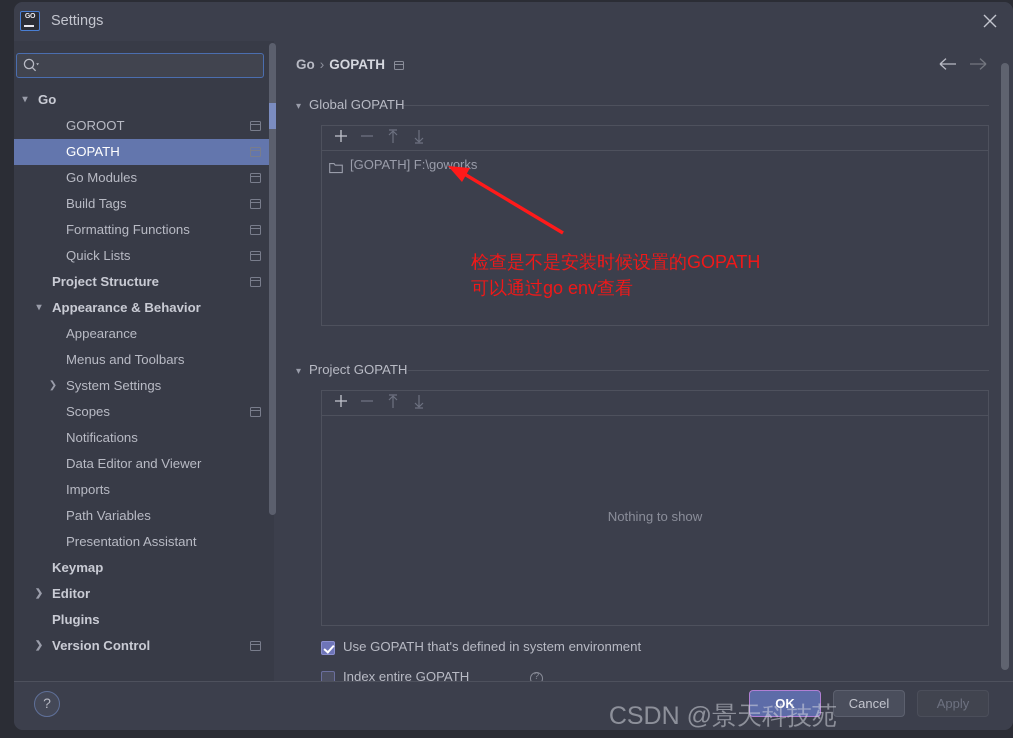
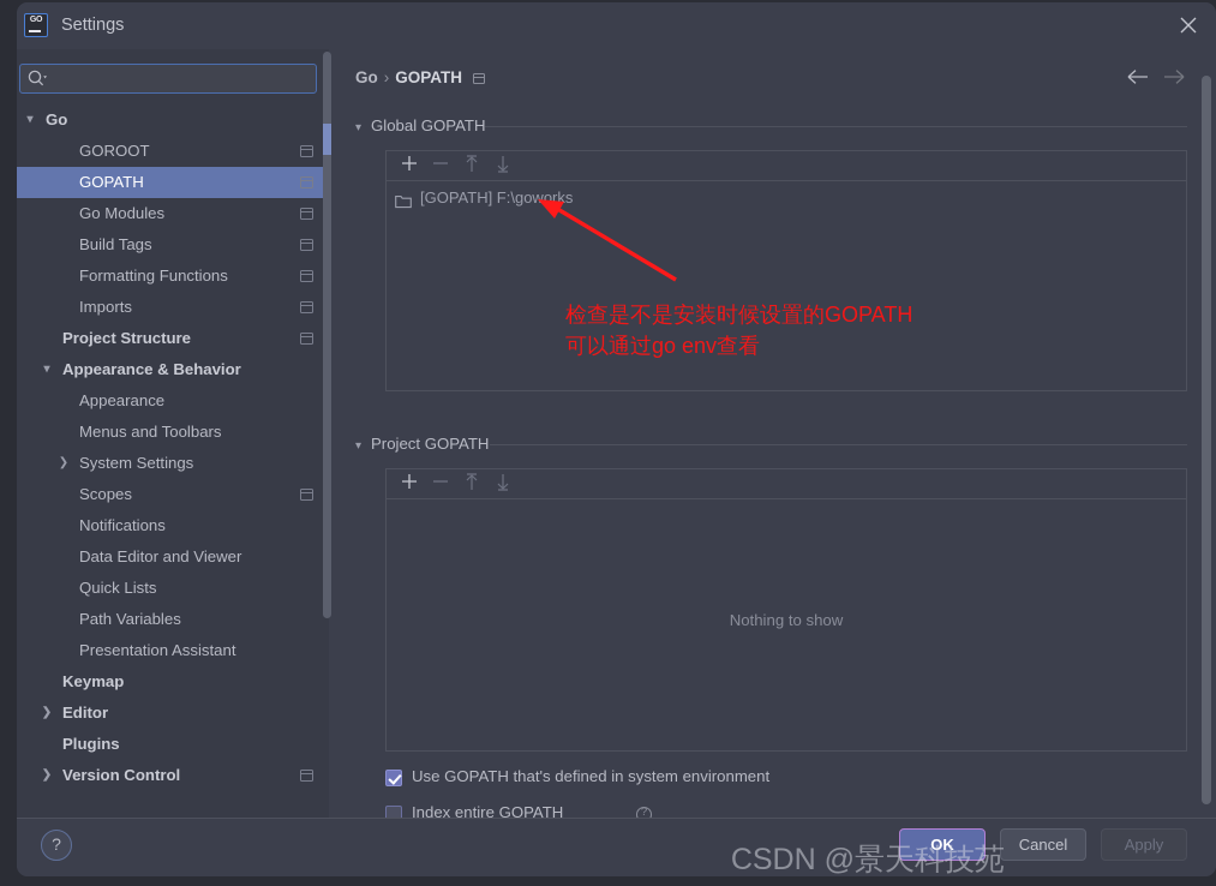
  Settings
  ▾
  Go
  GOROOT
  GOPATH
  Go Modules
  Build Tags
  Formatting Functions
- Quick Lists
+ Imports
  Project Structure
  ▾
  Appearance & Behavior
  Appearance
  Menus and Toolbars
  ❯
  System Settings
  Scopes
  Notifications
  Data Editor and Viewer
- Imports
+ Quick Lists
  Path Variables
  Presentation Assistant
  Keymap
  ❯
  Editor
  Plugins
  ❯
  Version Control
  Go › GOPATH
  ▾ Global GOPATH
  [GOPATH] F:\goworks
  ▾ Project GOPATH
  Nothing to show
  Use GOPATH that's defined in system environment
  Index entire GOPATH
  ?
  ?
  OK
  Cancel
  Apply
  检查是不是安装时候设置的GOPATH
  可以通过go env查看
  CSDN @景天科技苑
